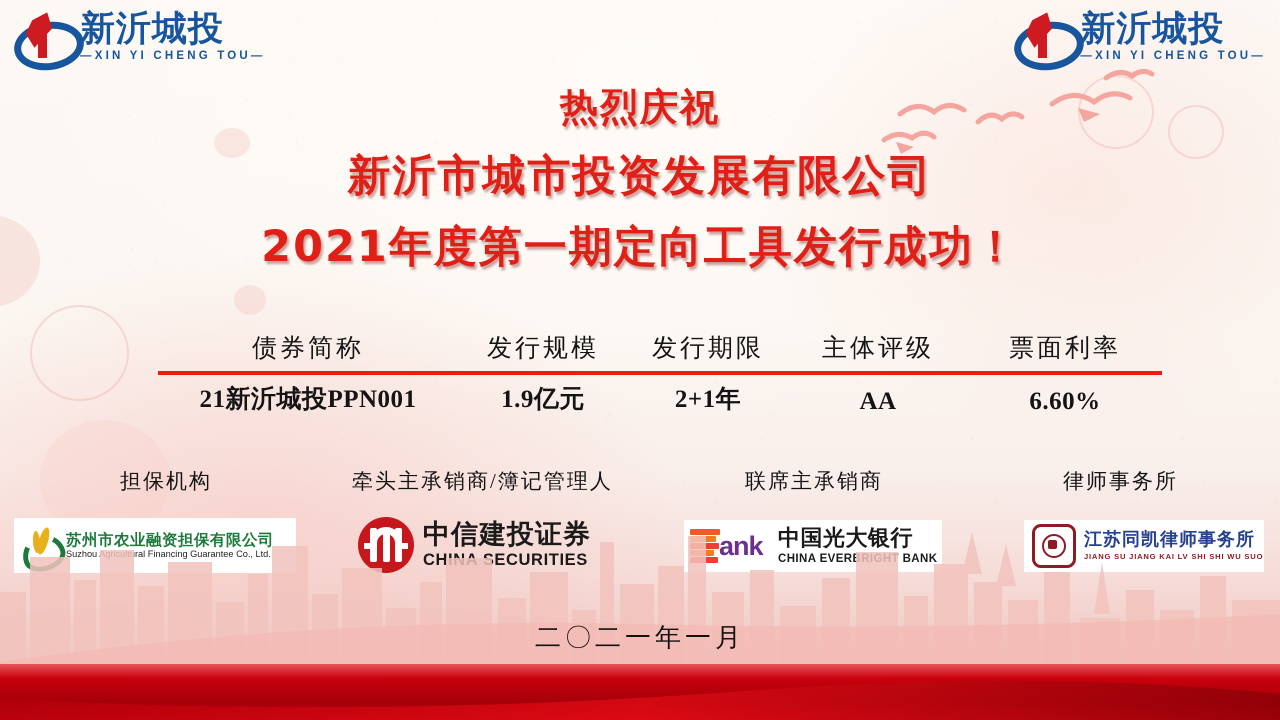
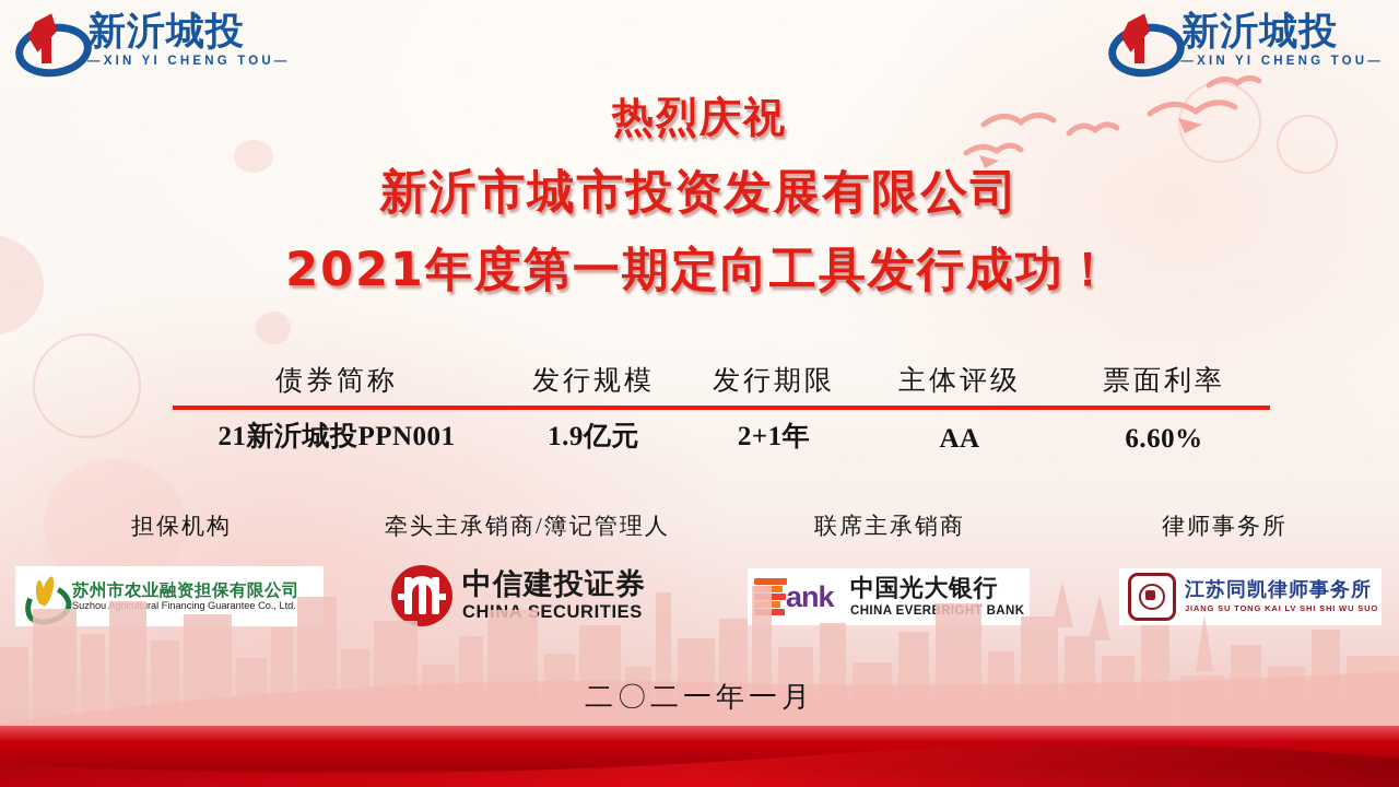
  新沂城投
  —XIN YI CHENG TOU—
  新沂城投
  —XIN YI CHENG TOU—
  热烈庆祝
  新沂市城市投资发展有限公司
  2021年度第一期定向工具发行成功！
  债券简称
  发行规模
  发行期限
  主体评级
  票面利率
  21新沂城投PPN001
  1.9亿元
  2+1年
  AA
  6.60%
  担保机构
  牵头主承销商/簿记管理人
  联席主承销商
  律师事务所
  苏州市农业融资担保有限公司
  Suzhou Agricultural Financing Guarantee Co., Ltd.
  中信建投证券
  CHINA SECURITIES
  ank
  中国光大银行
  CHINA EVERBRIGHT BANK
  江苏同凯律师事务所
- JIANG SU JIANG KAI LV SHI SHI WU SUO
+ JIANG SU TONG KAI LV SHI SHI WU SUO
  二〇二一年一月
